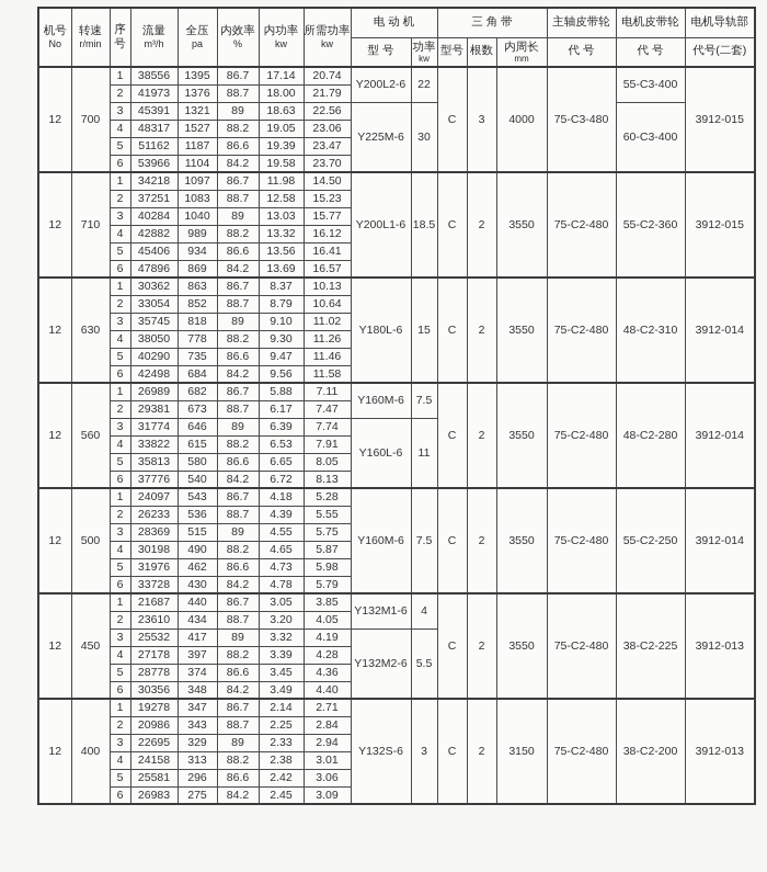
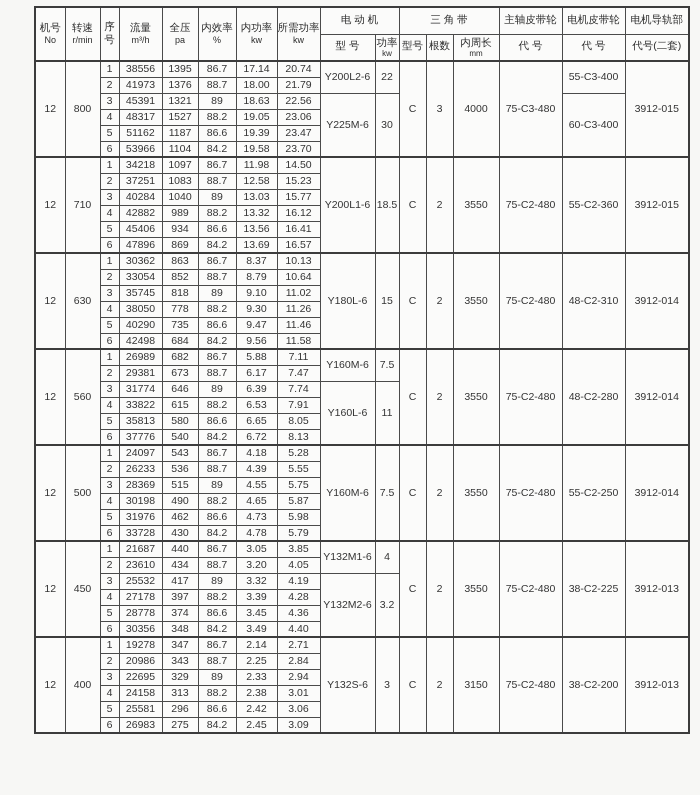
  机号No	转速r/min	序号	流量m³/h	全压pa	内效率%	内功率kw	所需功率kw	电 动 机	三 角 带	主轴皮带轮	电机皮带轮	电机导轨部
  型 号	功率kw	型号	根数	内周长mm	代 号	代 号	代号(二套)
- 12	700	1	38556	1395	86.7	17.14	20.74	Y200L2-6	22	C	3	4000	75-C3-480	55-C3-400	3912-015
+ 12	800	1	38556	1395	86.7	17.14	20.74	Y200L2-6	22	C	3	4000	75-C3-480	55-C3-400	3912-015
  2	41973	1376	88.7	18.00	21.79
  3	45391	1321	89	18.63	22.56	Y225M-6	30	60-C3-400
  4	48317	1527	88.2	19.05	23.06
  5	51162	1187	86.6	19.39	23.47
  6	53966	1104	84.2	19.58	23.70
  12	710	1	34218	1097	86.7	11.98	14.50	Y200L1-6	18.5	C	2	3550	75-C2-480	55-C2-360	3912-015
  2	37251	1083	88.7	12.58	15.23
  3	40284	1040	89	13.03	15.77
  4	42882	989	88.2	13.32	16.12
  5	45406	934	86.6	13.56	16.41
  6	47896	869	84.2	13.69	16.57
  12	630	1	30362	863	86.7	8.37	10.13	Y180L-6	15	C	2	3550	75-C2-480	48-C2-310	3912-014
  2	33054	852	88.7	8.79	10.64
  3	35745	818	89	9.10	11.02
  4	38050	778	88.2	9.30	11.26
  5	40290	735	86.6	9.47	11.46
  6	42498	684	84.2	9.56	11.58
  12	560	1	26989	682	86.7	5.88	7.11	Y160M-6	7.5	C	2	3550	75-C2-480	48-C2-280	3912-014
  2	29381	673	88.7	6.17	7.47
  3	31774	646	89	6.39	7.74	Y160L-6	11
  4	33822	615	88.2	6.53	7.91
  5	35813	580	86.6	6.65	8.05
  6	37776	540	84.2	6.72	8.13
  12	500	1	24097	543	86.7	4.18	5.28	Y160M-6	7.5	C	2	3550	75-C2-480	55-C2-250	3912-014
  2	26233	536	88.7	4.39	5.55
  3	28369	515	89	4.55	5.75
  4	30198	490	88.2	4.65	5.87
  5	31976	462	86.6	4.73	5.98
  6	33728	430	84.2	4.78	5.79
  12	450	1	21687	440	86.7	3.05	3.85	Y132M1-6	4	C	2	3550	75-C2-480	38-C2-225	3912-013
  2	23610	434	88.7	3.20	4.05
- 3	25532	417	89	3.32	4.19	Y132M2-6	5.5
+ 3	25532	417	89	3.32	4.19	Y132M2-6	3.2
  4	27178	397	88.2	3.39	4.28
  5	28778	374	86.6	3.45	4.36
  6	30356	348	84.2	3.49	4.40
  12	400	1	19278	347	86.7	2.14	2.71	Y132S-6	3	C	2	3150	75-C2-480	38-C2-200	3912-013
  2	20986	343	88.7	2.25	2.84
  3	22695	329	89	2.33	2.94
  4	24158	313	88.2	2.38	3.01
  5	25581	296	86.6	2.42	3.06
  6	26983	275	84.2	2.45	3.09
